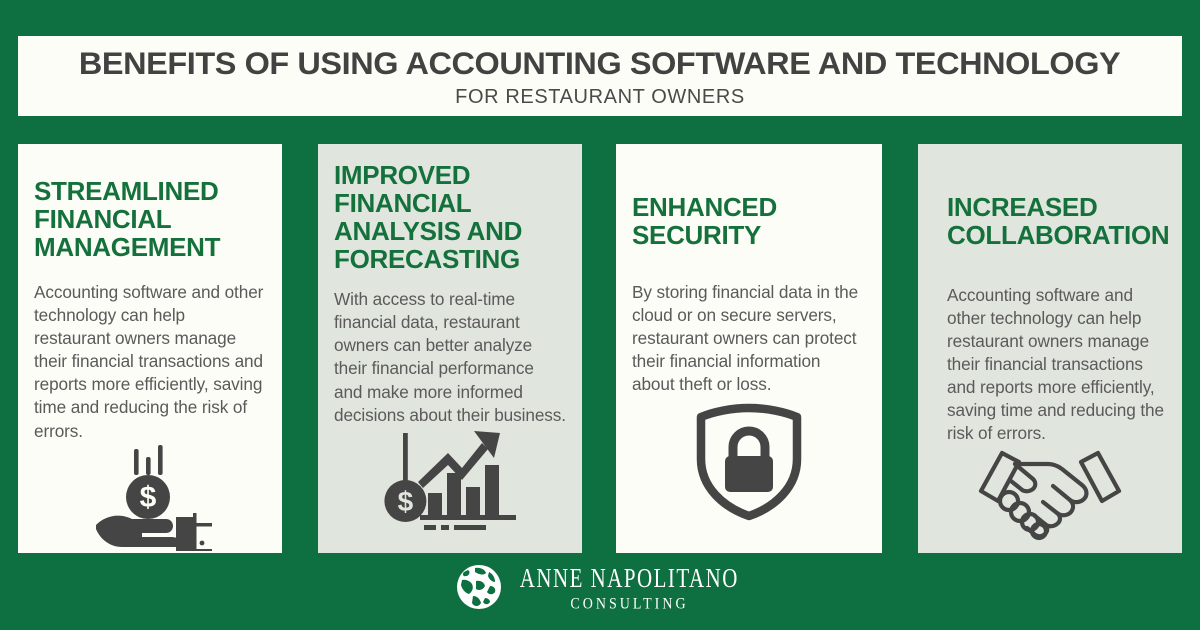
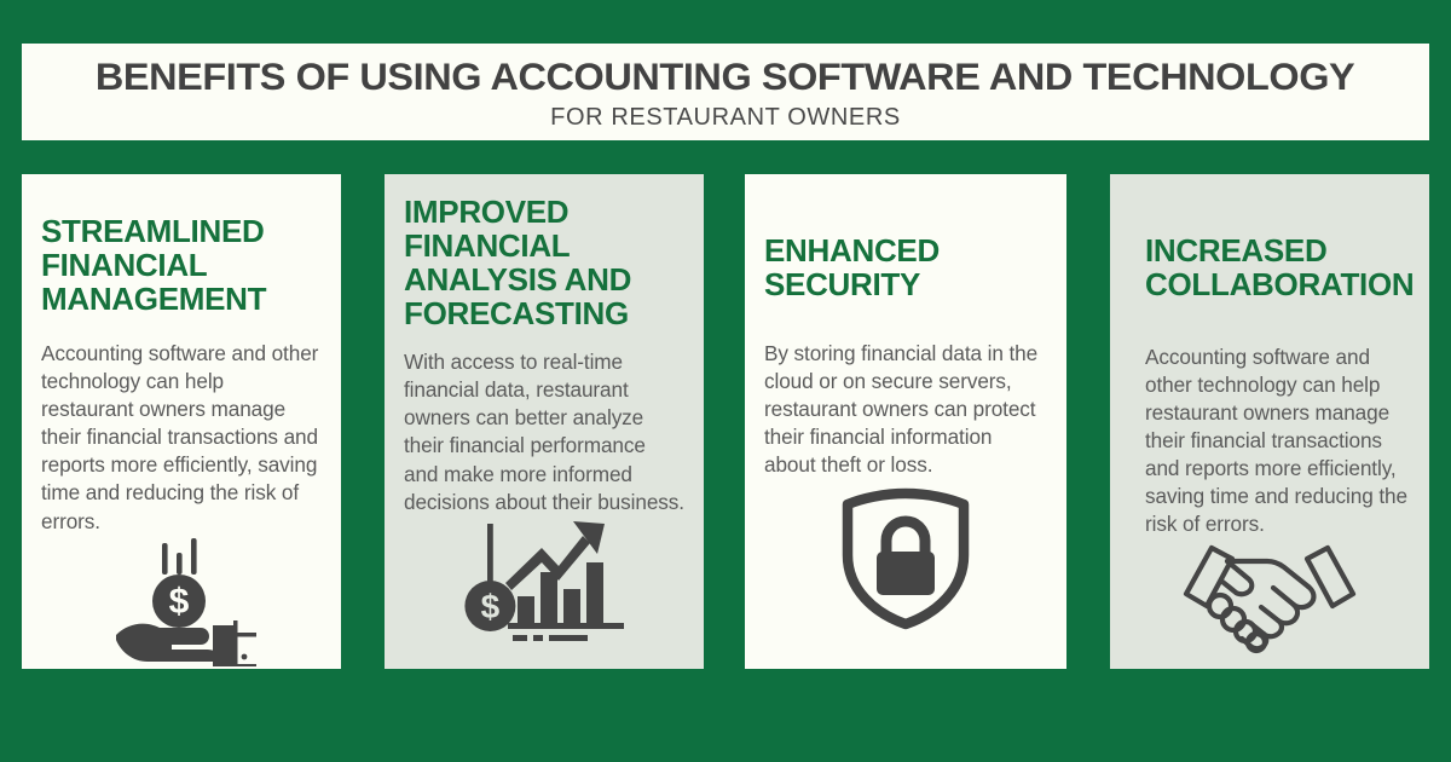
  BENEFITS OF USING ACCOUNTING SOFTWARE AND TECHNOLOGY
  FOR RESTAURANT OWNERS
  STREAMLINED FINANCIAL MANAGEMENT
  Accounting software and other technology can help restaurant owners manage their financial transactions and reports more efficiently, saving time and reducing the risk of errors.
  $
  IMPROVED FINANCIAL ANALYSIS AND FORECASTING
  With access to real-time financial data, restaurant owners can better analyze their financial performance and make more informed decisions about their business.
  $
  ENHANCED SECURITY
  By storing financial data in the cloud or on secure servers, restaurant owners can protect their financial information about theft or loss.
  INCREASED COLLABORATION
  Accounting software and other technology can help restaurant owners manage their financial transactions and reports more efficiently, saving time and reducing the risk of errors.
- ANNE NAPOLITANO
- CONSULTING
